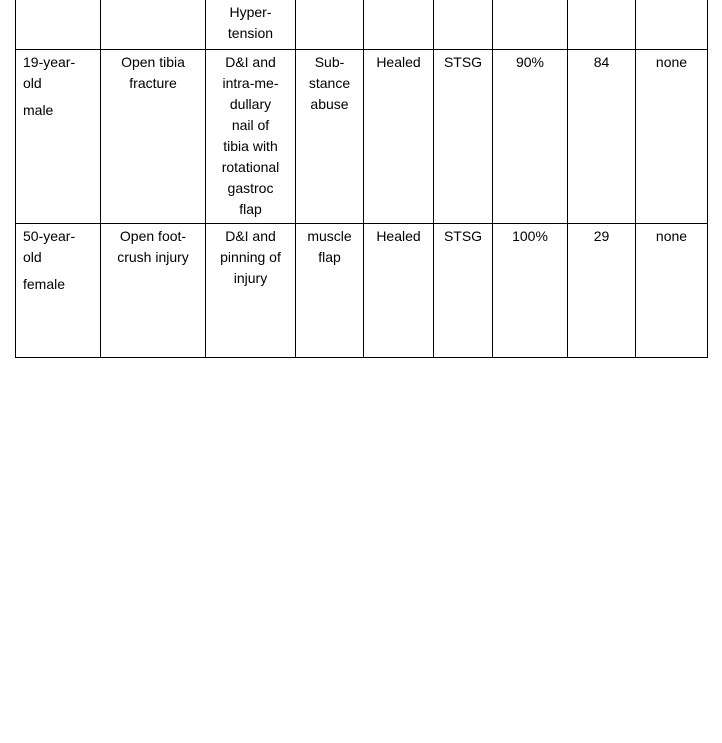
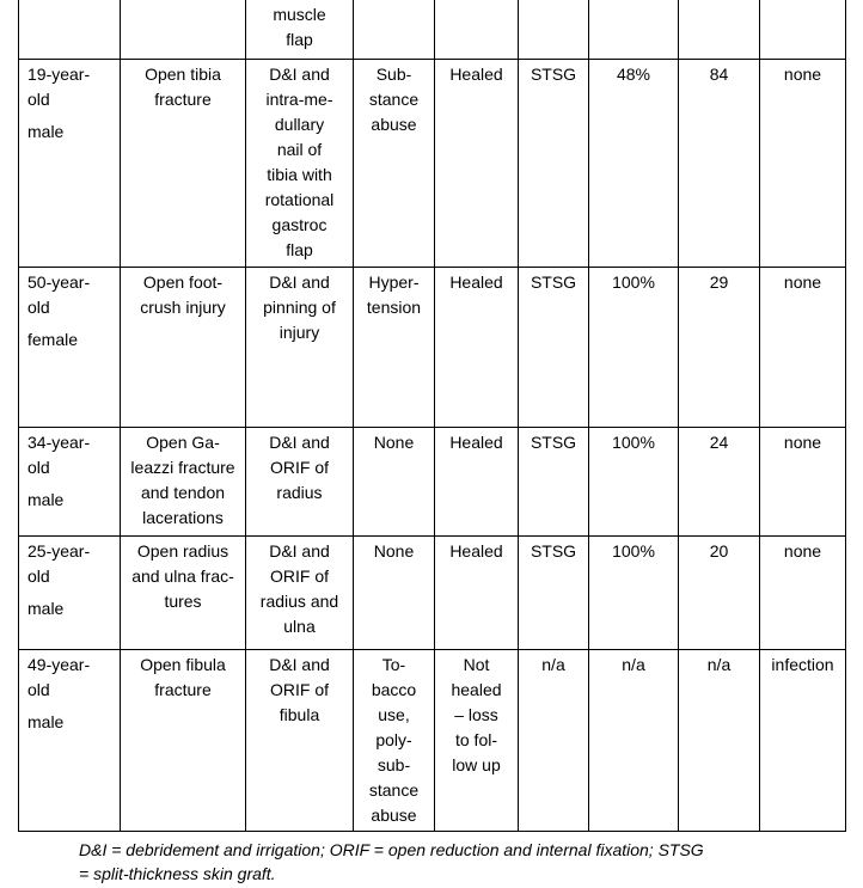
- 		Hyper- tension
+ 		muscle flap
- 19-year- oldmale	Open tibia fracture	D&I and intra-me- dullary nail of tibia with rotational gastroc flap	Sub- stance abuse	Healed	STSG	90%	84	none
+ 19-year- oldmale	Open tibia fracture	D&I and intra-me- dullary nail of tibia with rotational gastroc flap	Sub- stance abuse	Healed	STSG	48%	84	none
- 50-year- oldfemale	Open foot- crush injury	D&I and pinning of injury	muscle flap	Healed	STSG	100%	29	none
+ 50-year- oldfemale	Open foot- crush injury	D&I and pinning of injury	Hyper- tension	Healed	STSG	100%	29	none
+ 34-year- oldmale	Open Ga- leazzi fracture and tendon lacerations	D&I and ORIF of radius	None	Healed	STSG	100%	24	none
+ 25-year- oldmale	Open radius and ulna frac- tures	D&I and ORIF of radius and ulna	None	Healed	STSG	100%	20	none
+ 49-year- oldmale	Open fibula fracture	D&I and ORIF of fibula	To- bacco use, poly- sub- stance abuse	Not healed – loss to fol- low up	n/a	n/a	n/a	infection
+ D&I = debridement and irrigation; ORIF = open reduction and internal fixation; STSG
+ = split-thickness skin graft.
